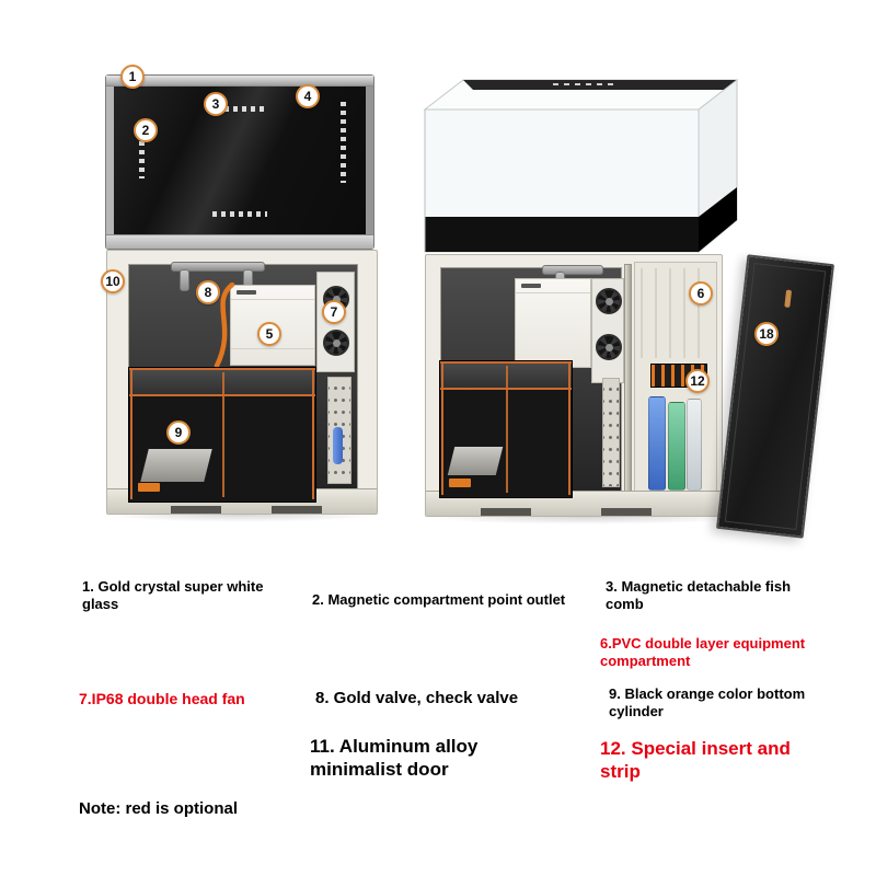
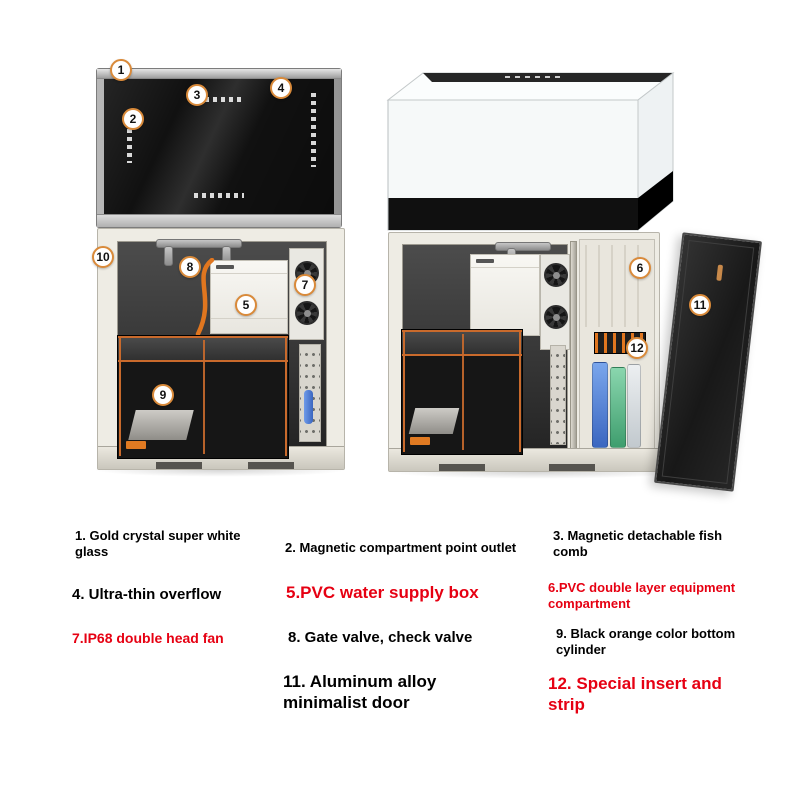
  1
  2
  3
  4
  5
  6
  7
  8
  9
  10
- 18
+ 11
  12
  1. Gold crystal super white
  glass
  2. Magnetic compartment point outlet
  3. Magnetic detachable fish
  comb
+ 4. Ultra-thin overflow
+ 5.PVC water supply box
  6.PVC double layer equipment
  compartment
  7.IP68 double head fan
- 8. Gold valve, check valve
+ 8. Gate valve, check valve
  9. Black orange color bottom
  cylinder
  11. Aluminum alloy
  minimalist door
  12. Special insert and
  strip
- Note: red is optional
